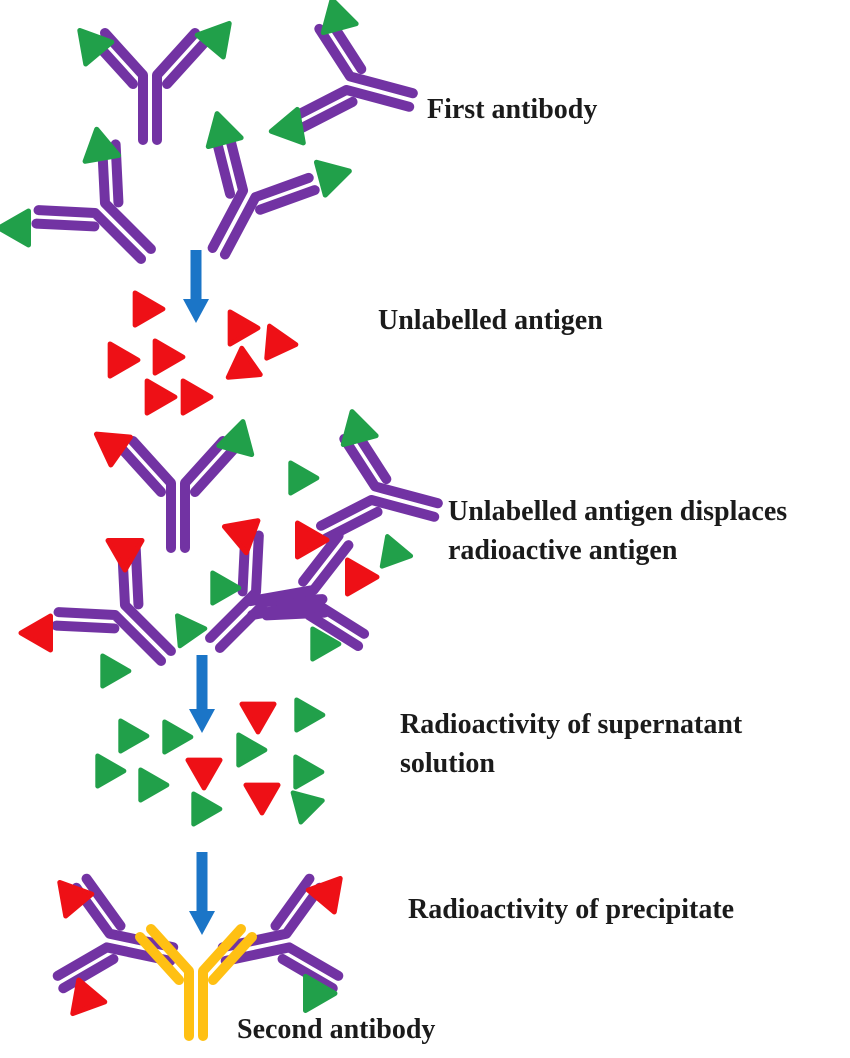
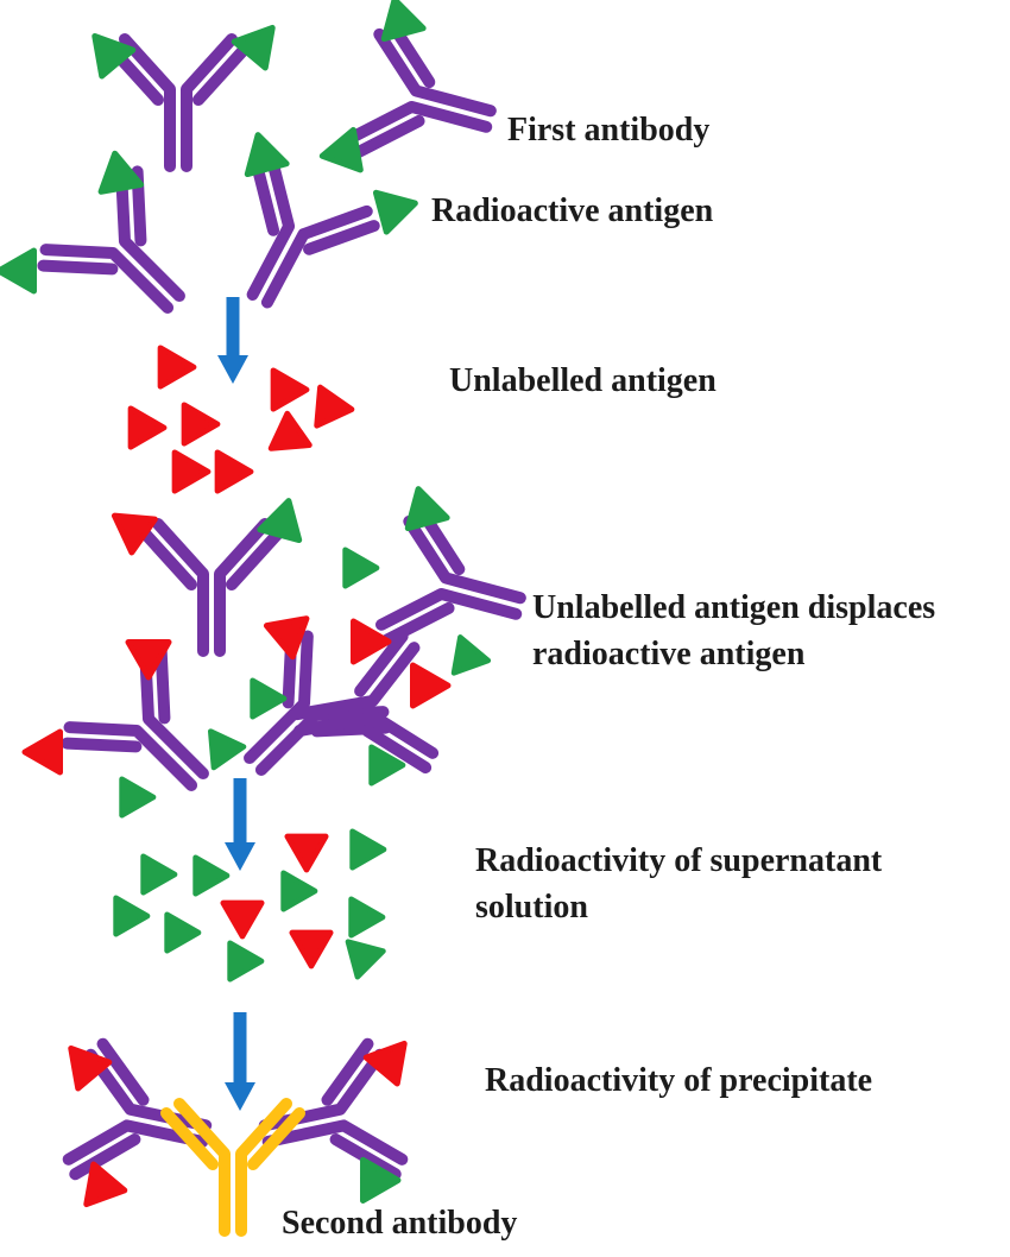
  First antibody
+ Radioactive antigen
  Unlabelled antigen
  Unlabelled antigen displaces
  radioactive antigen
  Radioactivity of supernatant
  solution
  Radioactivity of precipitate
  Second antibody
